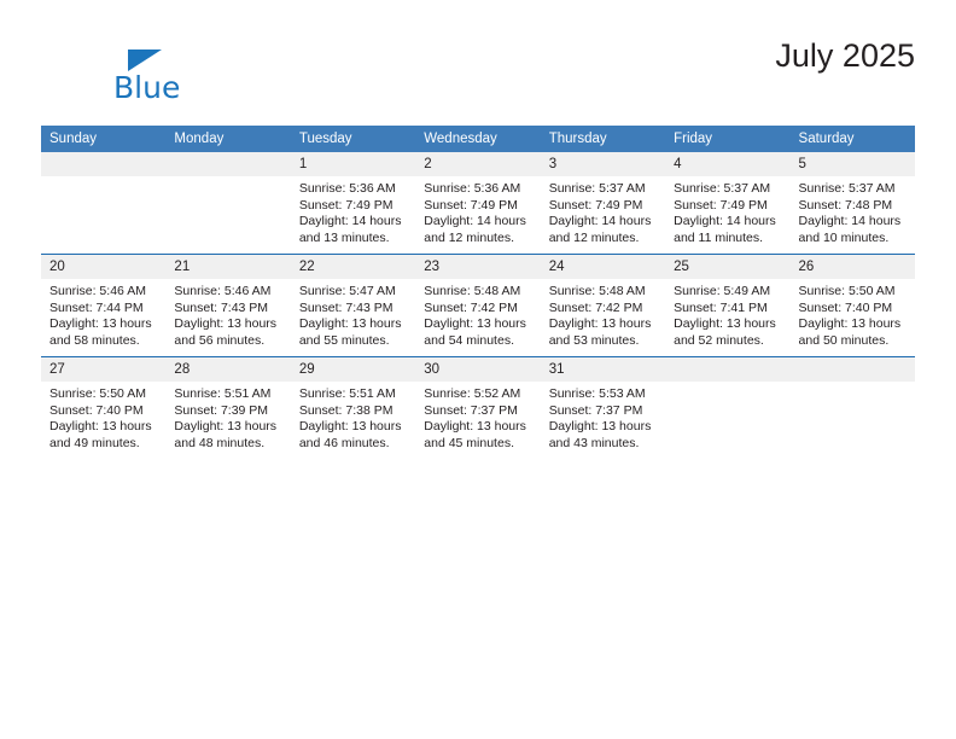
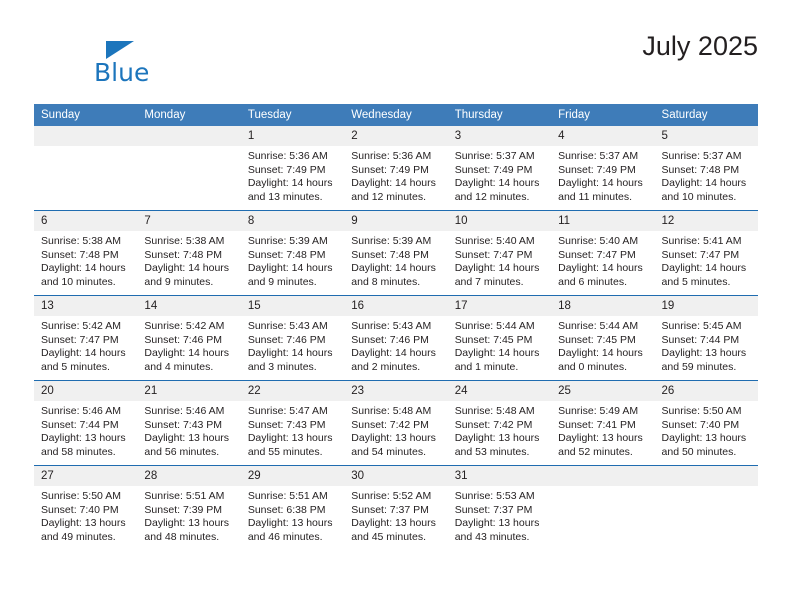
  Blue
  July 2025
  Sunday	Monday	Tuesday	Wednesday	Thursday	Friday	Saturday
  		1Sunrise: 5:36 AMSunset: 7:49 PMDaylight: 14 hours and 13 minutes.	2Sunrise: 5:36 AMSunset: 7:49 PMDaylight: 14 hours and 12 minutes.	3Sunrise: 5:37 AMSunset: 7:49 PMDaylight: 14 hours and 12 minutes.	4Sunrise: 5:37 AMSunset: 7:49 PMDaylight: 14 hours and 11 minutes.	5Sunrise: 5:37 AMSunset: 7:48 PMDaylight: 14 hours and 10 minutes.
+ 6Sunrise: 5:38 AMSunset: 7:48 PMDaylight: 14 hours and 10 minutes.	7Sunrise: 5:38 AMSunset: 7:48 PMDaylight: 14 hours and 9 minutes.	8Sunrise: 5:39 AMSunset: 7:48 PMDaylight: 14 hours and 9 minutes.	9Sunrise: 5:39 AMSunset: 7:48 PMDaylight: 14 hours and 8 minutes.	10Sunrise: 5:40 AMSunset: 7:47 PMDaylight: 14 hours and 7 minutes.	11Sunrise: 5:40 AMSunset: 7:47 PMDaylight: 14 hours and 6 minutes.	12Sunrise: 5:41 AMSunset: 7:47 PMDaylight: 14 hours and 5 minutes.
+ 13Sunrise: 5:42 AMSunset: 7:47 PMDaylight: 14 hours and 5 minutes.	14Sunrise: 5:42 AMSunset: 7:46 PMDaylight: 14 hours and 4 minutes.	15Sunrise: 5:43 AMSunset: 7:46 PMDaylight: 14 hours and 3 minutes.	16Sunrise: 5:43 AMSunset: 7:46 PMDaylight: 14 hours and 2 minutes.	17Sunrise: 5:44 AMSunset: 7:45 PMDaylight: 14 hours and 1 minute.	18Sunrise: 5:44 AMSunset: 7:45 PMDaylight: 14 hours and 0 minutes.	19Sunrise: 5:45 AMSunset: 7:44 PMDaylight: 13 hours and 59 minutes.
  20Sunrise: 5:46 AMSunset: 7:44 PMDaylight: 13 hours and 58 minutes.	21Sunrise: 5:46 AMSunset: 7:43 PMDaylight: 13 hours and 56 minutes.	22Sunrise: 5:47 AMSunset: 7:43 PMDaylight: 13 hours and 55 minutes.	23Sunrise: 5:48 AMSunset: 7:42 PMDaylight: 13 hours and 54 minutes.	24Sunrise: 5:48 AMSunset: 7:42 PMDaylight: 13 hours and 53 minutes.	25Sunrise: 5:49 AMSunset: 7:41 PMDaylight: 13 hours and 52 minutes.	26Sunrise: 5:50 AMSunset: 7:40 PMDaylight: 13 hours and 50 minutes.
- 27Sunrise: 5:50 AMSunset: 7:40 PMDaylight: 13 hours and 49 minutes.	28Sunrise: 5:51 AMSunset: 7:39 PMDaylight: 13 hours and 48 minutes.	29Sunrise: 5:51 AMSunset: 7:38 PMDaylight: 13 hours and 46 minutes.	30Sunrise: 5:52 AMSunset: 7:37 PMDaylight: 13 hours and 45 minutes.	31Sunrise: 5:53 AMSunset: 7:37 PMDaylight: 13 hours and 43 minutes.
+ 27Sunrise: 5:50 AMSunset: 7:40 PMDaylight: 13 hours and 49 minutes.	28Sunrise: 5:51 AMSunset: 7:39 PMDaylight: 13 hours and 48 minutes.	29Sunrise: 5:51 AMSunset: 6:38 PMDaylight: 13 hours and 46 minutes.	30Sunrise: 5:52 AMSunset: 7:37 PMDaylight: 13 hours and 45 minutes.	31Sunrise: 5:53 AMSunset: 7:37 PMDaylight: 13 hours and 43 minutes.
